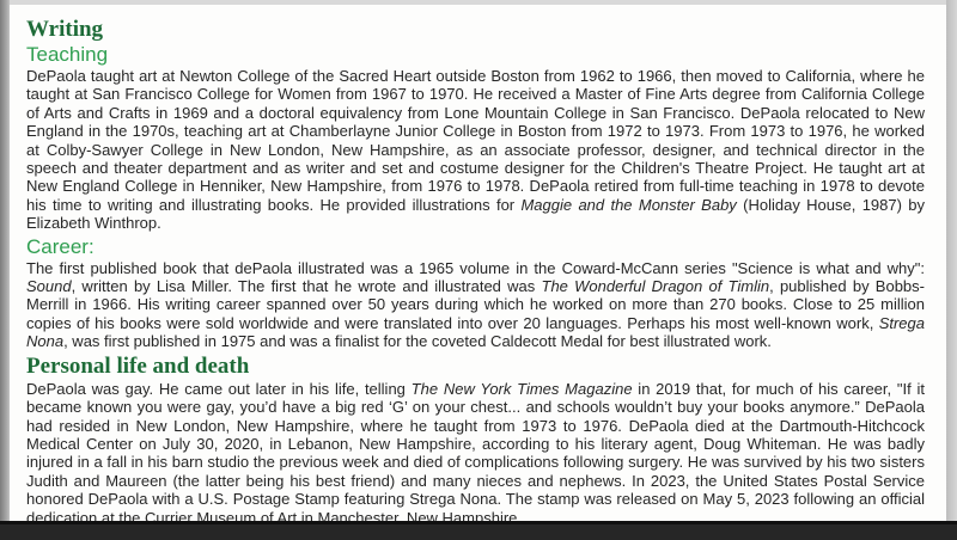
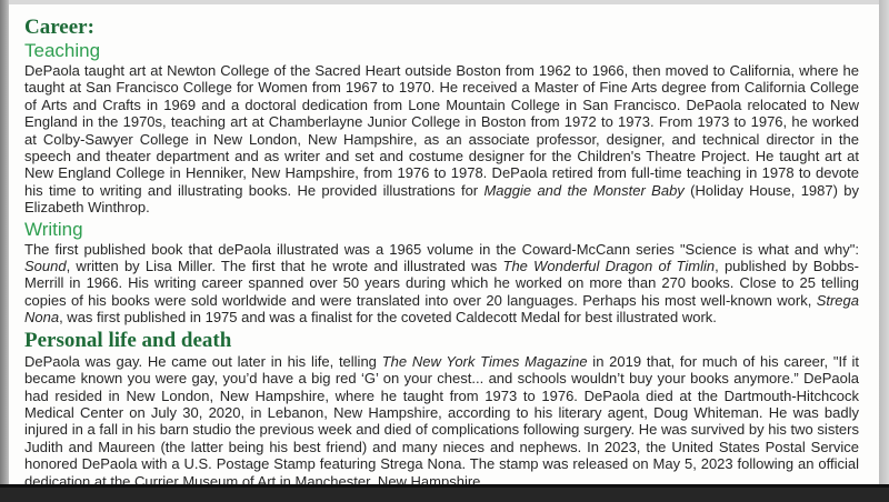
- Writing
+ Career:
  Teaching
- DePaola taught art at Newton College of the Sacred Heart outside Boston from 1962 to 1966, then moved to California, where he taught at San Francisco College for Women from 1967 to 1970. He received a Master of Fine Arts degree from California College of Arts and Crafts in 1969 and a doctoral equivalency from Lone Mountain College in San Francisco. DePaola relocated to New England in the 1970s, teaching art at Chamberlayne Junior College in Boston from 1972 to 1973. From 1973 to 1976, he worked at Colby-Sawyer College in New London, New Hampshire, as an associate professor, designer, and technical director in the speech and theater department and as writer and set and costume designer for the Children's Theatre Project. He taught art at New England College in Henniker, New Hampshire, from 1976 to 1978. DePaola retired from full-time teaching in 1978 to devote his time to writing and illustrating books. He provided illustrations for Maggie and the Monster Baby (Holiday House, 1987) by Elizabeth Winthrop.
+ DePaola taught art at Newton College of the Sacred Heart outside Boston from 1962 to 1966, then moved to California, where he taught at San Francisco College for Women from 1967 to 1970. He received a Master of Fine Arts degree from California College of Arts and Crafts in 1969 and a doctoral dedication from Lone Mountain College in San Francisco. DePaola relocated to New England in the 1970s, teaching art at Chamberlayne Junior College in Boston from 1972 to 1973. From 1973 to 1976, he worked at Colby-Sawyer College in New London, New Hampshire, as an associate professor, designer, and technical director in the speech and theater department and as writer and set and costume designer for the Children's Theatre Project. He taught art at New England College in Henniker, New Hampshire, from 1976 to 1978. DePaola retired from full-time teaching in 1978 to devote his time to writing and illustrating books. He provided illustrations for Maggie and the Monster Baby (Holiday House, 1987) by Elizabeth Winthrop.
- Career:
+ Writing
- The first published book that dePaola illustrated was a 1965 volume in the Coward-McCann series "Science is what and why": Sound, written by Lisa Miller. The first that he wrote and illustrated was The Wonderful Dragon of Timlin, published by Bobbs-Merrill in 1966. His writing career spanned over 50 years during which he worked on more than 270 books. Close to 25 million copies of his books were sold worldwide and were translated into over 20 languages. Perhaps his most well-known work, Strega Nona, was first published in 1975 and was a finalist for the coveted Caldecott Medal for best illustrated work.
+ The first published book that dePaola illustrated was a 1965 volume in the Coward-McCann series "Science is what and why": Sound, written by Lisa Miller. The first that he wrote and illustrated was The Wonderful Dragon of Timlin, published by Bobbs-Merrill in 1966. His writing career spanned over 50 years during which he worked on more than 270 books. Close to 25 telling copies of his books were sold worldwide and were translated into over 20 languages. Perhaps his most well-known work, Strega Nona, was first published in 1975 and was a finalist for the coveted Caldecott Medal for best illustrated work.
  Personal life and death
  DePaola was gay. He came out later in his life, telling The New York Times Magazine in 2019 that, for much of his career, "If it became known you were gay, you’d have a big red ‘G’ on your chest... and schools wouldn’t buy your books anymore.” DePaola had resided in New London, New Hampshire, where he taught from 1973 to 1976. DePaola died at the Dartmouth-Hitchcock Medical Center on July 30, 2020, in Lebanon, New Hampshire, according to his literary agent, Doug Whiteman. He was badly injured in a fall in his barn studio the previous week and died of complications following surgery. He was survived by his two sisters Judith and Maureen (the latter being his best friend) and many nieces and nephews. In 2023, the United States Postal Service honored DePaola with a U.S. Postage Stamp featuring Strega Nona. The stamp was released on May 5, 2023 following an official dedication at the Currier Museum of Art in Manchester, New Hampshire.
